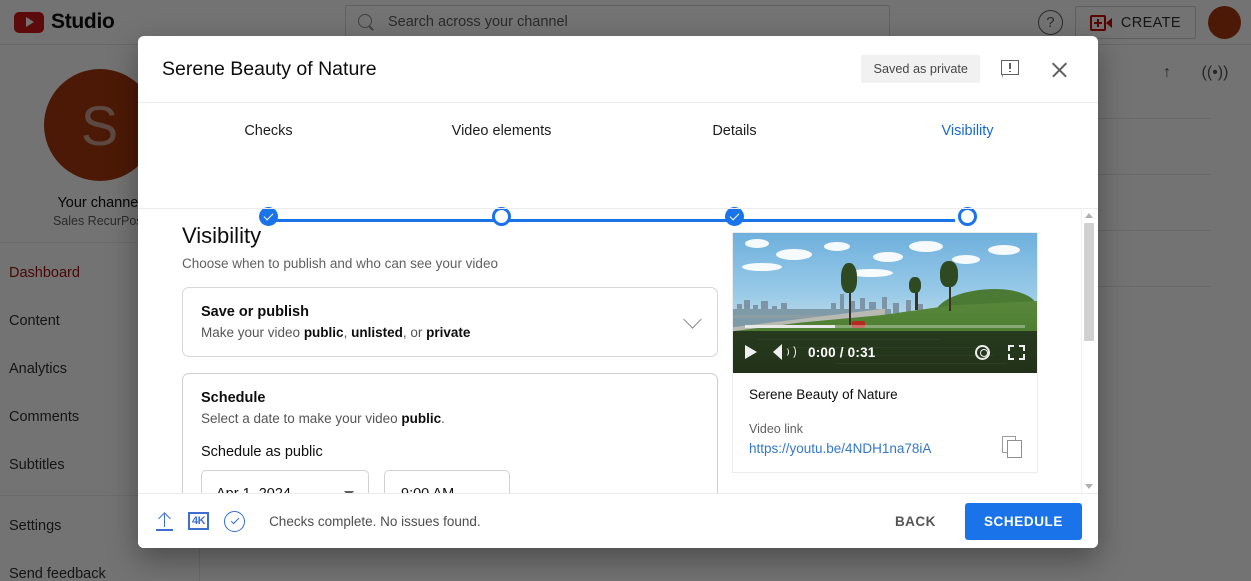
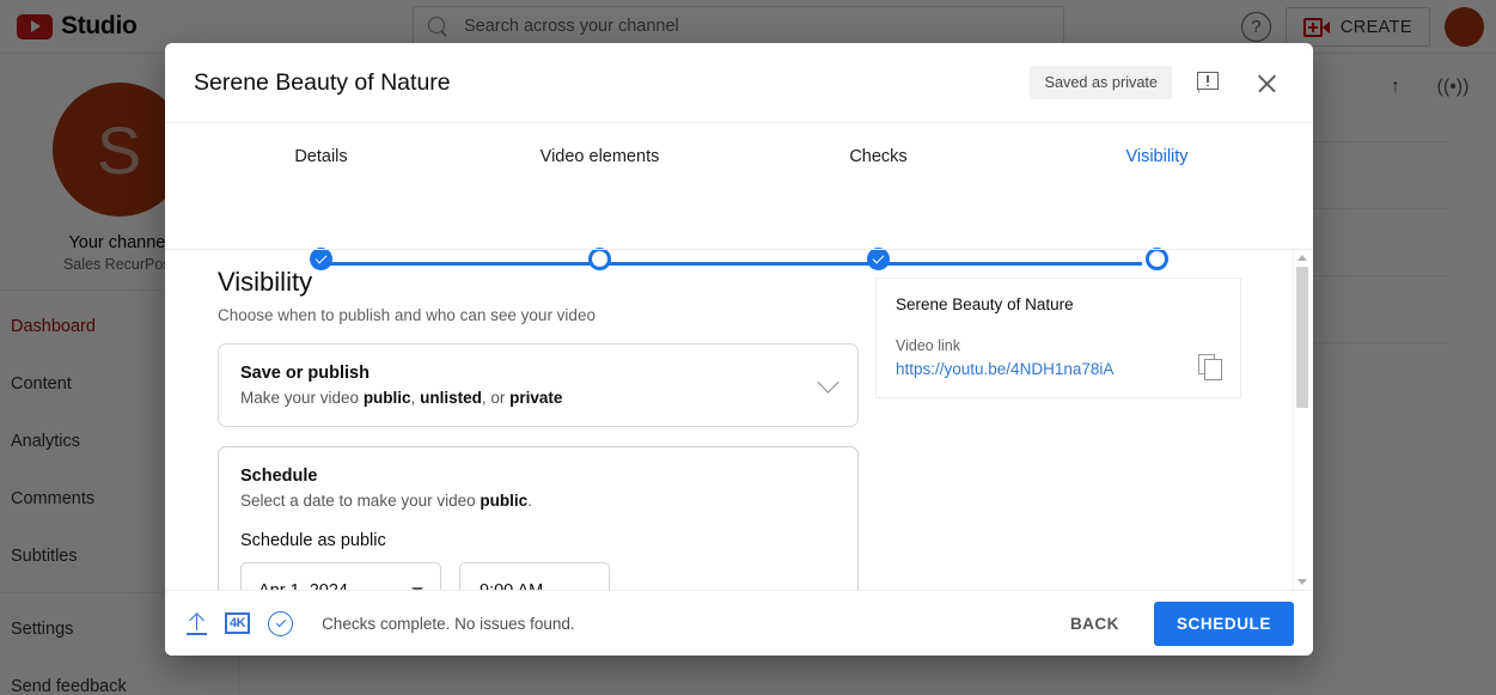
  Studio
  Search across your channel
  ?
  CREATE
  S
  Your channe
  Sales RecurPo
  Dashboard
  Content
  Analytics
  Comments
  Subtitles
  Settings
  Send feedback
  ↑
  ((•))
  Serene Beauty of Nature
  Saved as private
- Checks
+ Details
  Video elements
- Details
+ Checks
  Visibility
  Visibility
  Choose when to publish and who can see your video
  Save or publish
  Make your video public, unlisted, or private
  Schedule
  Select a date to make your video public.
  Schedule as public
- 0:00 / 0:31
  Serene Beauty of Nature
  Video link
  https://youtu.be/4NDH1na78iA
  4K
  Checks complete. No issues found.
  BACK
  SCHEDULE
